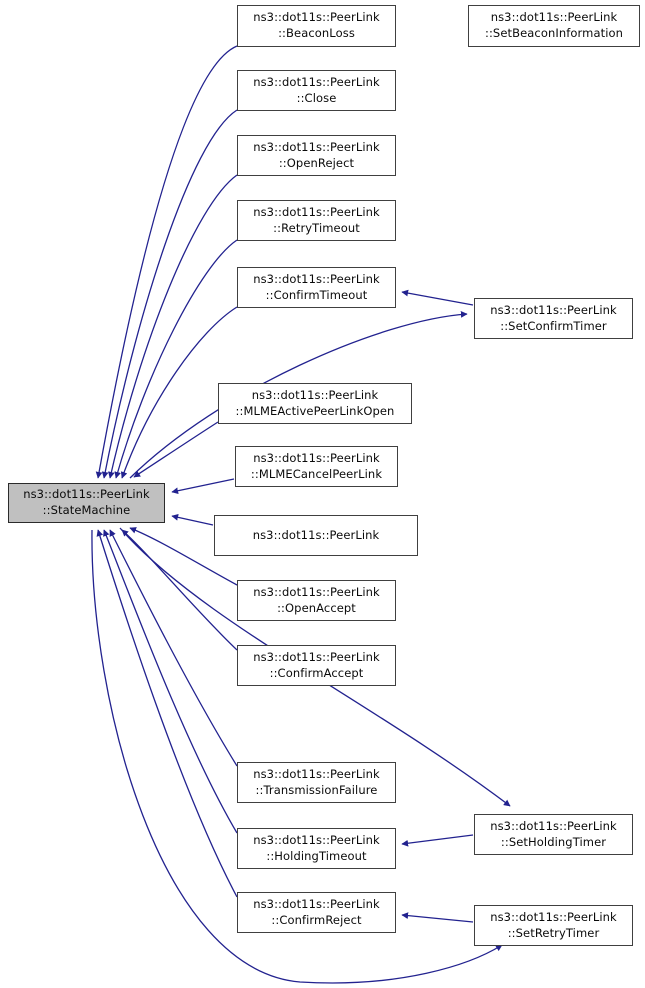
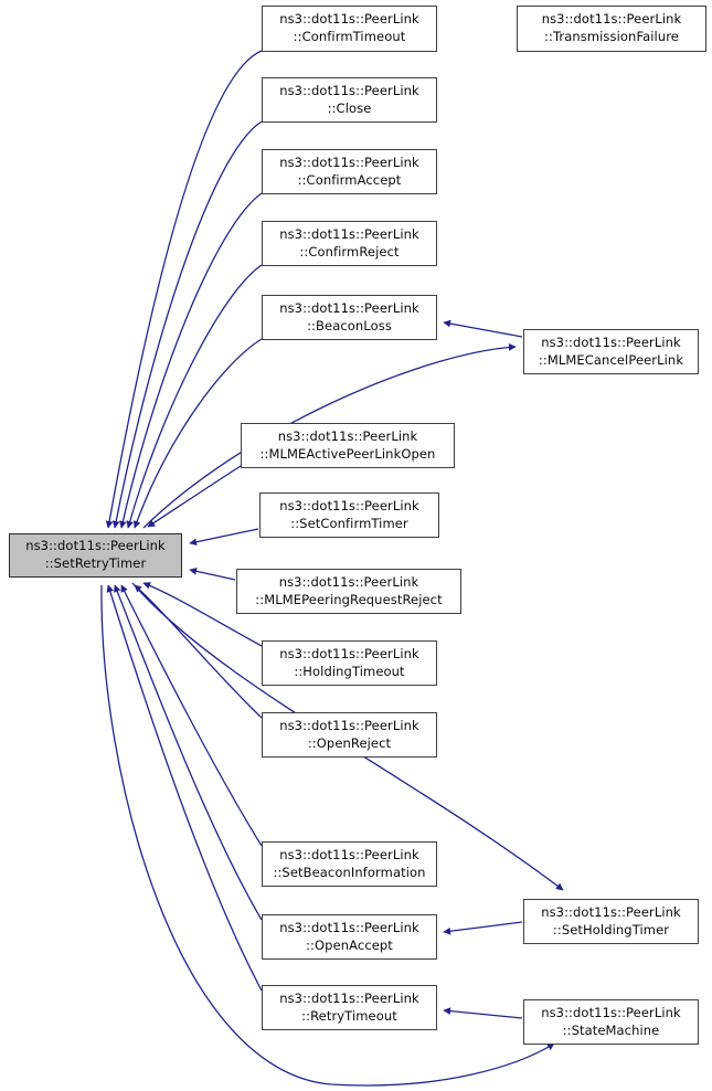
  ns3::dot11s::PeerLink
- ::BeaconLoss
+ ::ConfirmTimeout
  ns3::dot11s::PeerLink
  ::Close
  ns3::dot11s::PeerLink
- ::OpenReject
+ ::ConfirmAccept
  ns3::dot11s::PeerLink
- ::RetryTimeout
+ ::ConfirmReject
  ns3::dot11s::PeerLink
- ::ConfirmTimeout
+ ::BeaconLoss
  ns3::dot11s::PeerLink
  ::MLMEActivePeerLinkOpen
  ns3::dot11s::PeerLink
- ::MLMECancelPeerLink
+ ::SetConfirmTimer
  ns3::dot11s::PeerLink
- ::StateMachine
+ ::SetRetryTimer
  ns3::dot11s::PeerLink
+ ::MLMEPeeringRequestReject
  ns3::dot11s::PeerLink
- ::OpenAccept
+ ::HoldingTimeout
  ns3::dot11s::PeerLink
- ::ConfirmAccept
+ ::OpenReject
  ns3::dot11s::PeerLink
- ::TransmissionFailure
+ ::SetBeaconInformation
  ns3::dot11s::PeerLink
- ::HoldingTimeout
+ ::OpenAccept
  ns3::dot11s::PeerLink
- ::ConfirmReject
+ ::RetryTimeout
  ns3::dot11s::PeerLink
- ::SetBeaconInformation
+ ::TransmissionFailure
  ns3::dot11s::PeerLink
- ::SetConfirmTimer
+ ::MLMECancelPeerLink
  ns3::dot11s::PeerLink
  ::SetHoldingTimer
  ns3::dot11s::PeerLink
- ::SetRetryTimer
+ ::StateMachine
